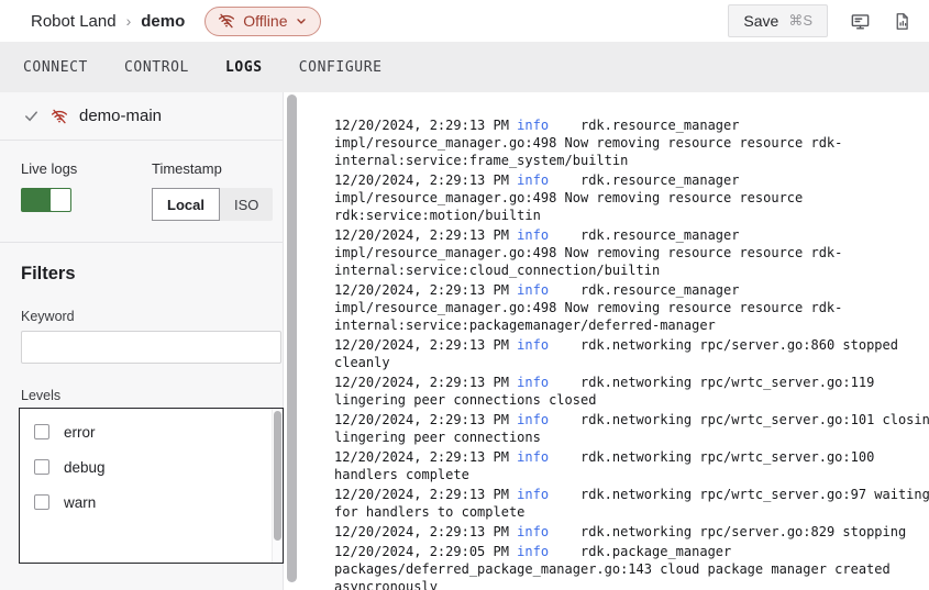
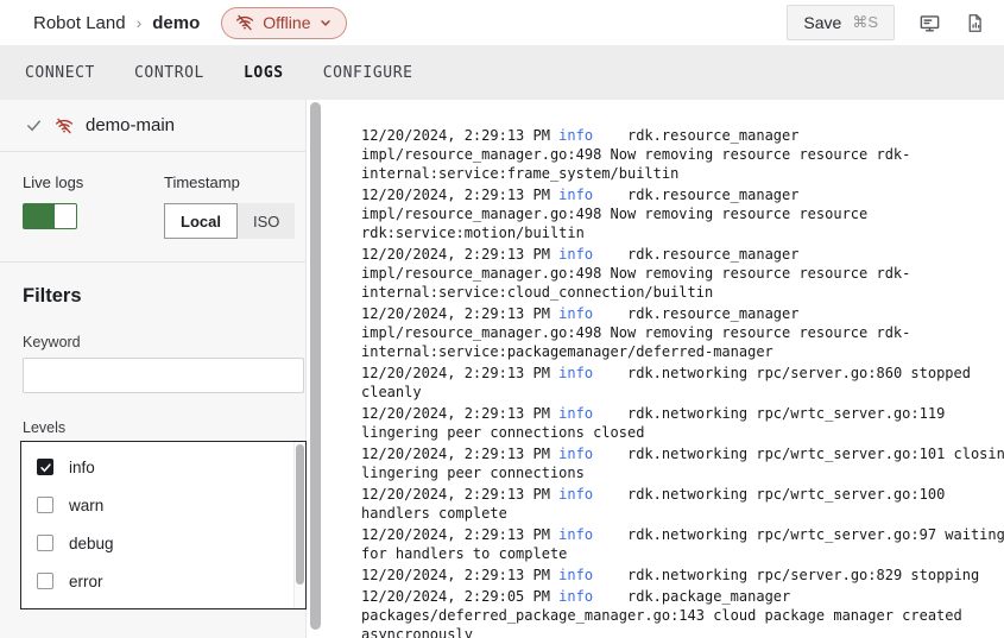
  Robot Land
  ›
  demo
  Offline
  Save
  ⌘S
  CONNECT
  CONTROL
  LOGS
  CONFIGURE
  demo-main
  Live logs
  Timestamp
  Local
  ISO
  Filters
  Keyword
  Levels
+ info
- error
+ warn
  debug
- warn
+ error
  12/20/2024, 2:29:13 PM info rdk.resource_manager impl/resource_manager.go:498 Now removing resource resource rdk-internal:service:frame_system/builtin
  12/20/2024, 2:29:13 PM info rdk.resource_manager impl/resource_manager.go:498 Now removing resource resource rdk:service:motion/builtin
  12/20/2024, 2:29:13 PM info rdk.resource_manager impl/resource_manager.go:498 Now removing resource resource rdk-internal:service:cloud_connection/builtin
  12/20/2024, 2:29:13 PM info rdk.resource_manager impl/resource_manager.go:498 Now removing resource resource rdk-internal:service:packagemanager/deferred-manager
  12/20/2024, 2:29:13 PM info rdk.networking rpc/server.go:860 stopped cleanly
  12/20/2024, 2:29:13 PM info rdk.networking rpc/wrtc_server.go:119 lingering peer connections closed
  12/20/2024, 2:29:13 PM info rdk.networking rpc/wrtc_server.go:101 closin lingering peer connections
  12/20/2024, 2:29:13 PM info rdk.networking rpc/wrtc_server.go:100 handlers complete
  12/20/2024, 2:29:13 PM info rdk.networking rpc/wrtc_server.go:97 waiting for handlers to complete
  12/20/2024, 2:29:13 PM info rdk.networking rpc/server.go:829 stopping
  12/20/2024, 2:29:05 PM info rdk.package_manager packages/deferred_package_manager.go:143 cloud package manager created asyncronously
